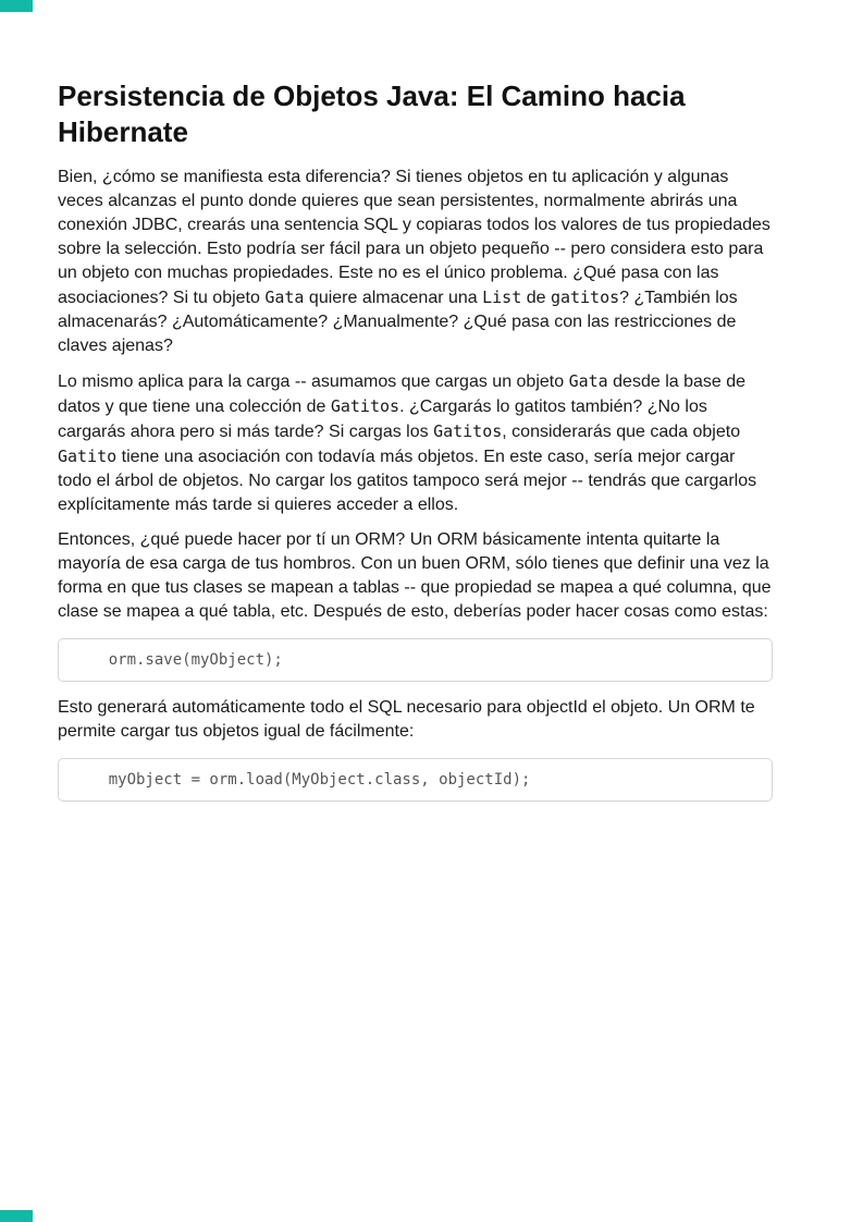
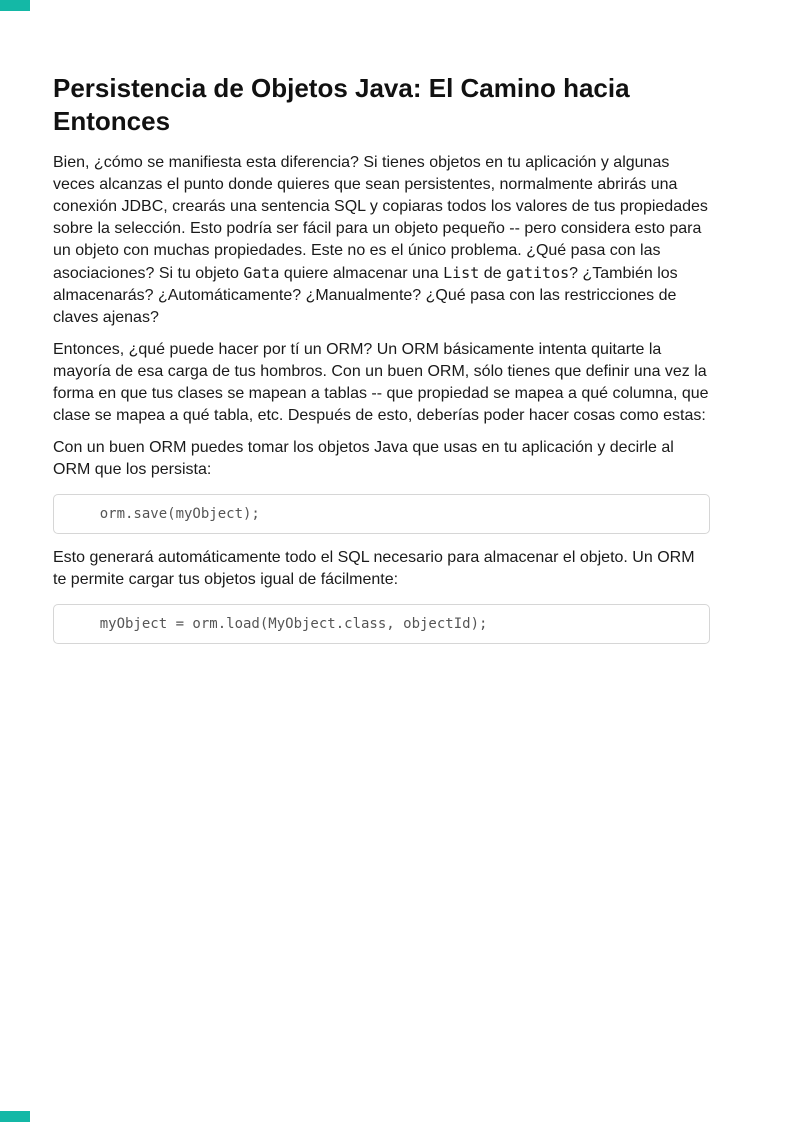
- Persistencia de Objetos Java: El Camino hacia Hibernate
+ Persistencia de Objetos Java: El Camino hacia Entonces
  Bien, ¿cómo se manifiesta esta diferencia? Si tienes objetos en tu aplicación y algunas veces alcanzas el punto donde quieres que sean persistentes, normalmente abrirás una conexión JDBC, crearás una sentencia SQL y copiaras todos los valores de tus propiedades sobre la selección. Esto podría ser fácil para un objeto pequeño -- pero considera esto para un objeto con muchas propiedades. Este no es el único problema. ¿Qué pasa con las asociaciones? Si tu objeto Gata quiere almacenar una List de gatitos? ¿También los almacenarás? ¿Automáticamente? ¿Manualmente? ¿Qué pasa con las restricciones de claves ajenas?
- Lo mismo aplica para la carga -- asumamos que cargas un objeto Gata desde la base de datos y que tiene una colección de Gatitos. ¿Cargarás lo gatitos también? ¿No los cargarás ahora pero si más tarde? Si cargas los Gatitos, considerarás que cada objeto Gatito tiene una asociación con todavía más objetos. En este caso, sería mejor cargar todo el árbol de objetos. No cargar los gatitos tampoco será mejor -- tendrás que cargarlos explícitamente más tarde si quieres acceder a ellos.
  Entonces, ¿qué puede hacer por tí un ORM? Un ORM básicamente intenta quitarte la mayoría de esa carga de tus hombros. Con un buen ORM, sólo tienes que definir una vez la forma en que tus clases se mapean a tablas -- que propiedad se mapea a qué columna, que clase se mapea a qué tabla, etc. Después de esto, deberías poder hacer cosas como estas:
+ Con un buen ORM puedes tomar los objetos Java que usas en tu aplicación y decirle al ORM que los persista:
  orm.save(myObject);
- Esto generará automáticamente todo el SQL necesario para objectId el objeto. Un ORM te permite cargar tus objetos igual de fácilmente:
+ Esto generará automáticamente todo el SQL necesario para almacenar el objeto. Un ORM te permite cargar tus objetos igual de fácilmente:
  myObject = orm.load(MyObject.class, objectId);
